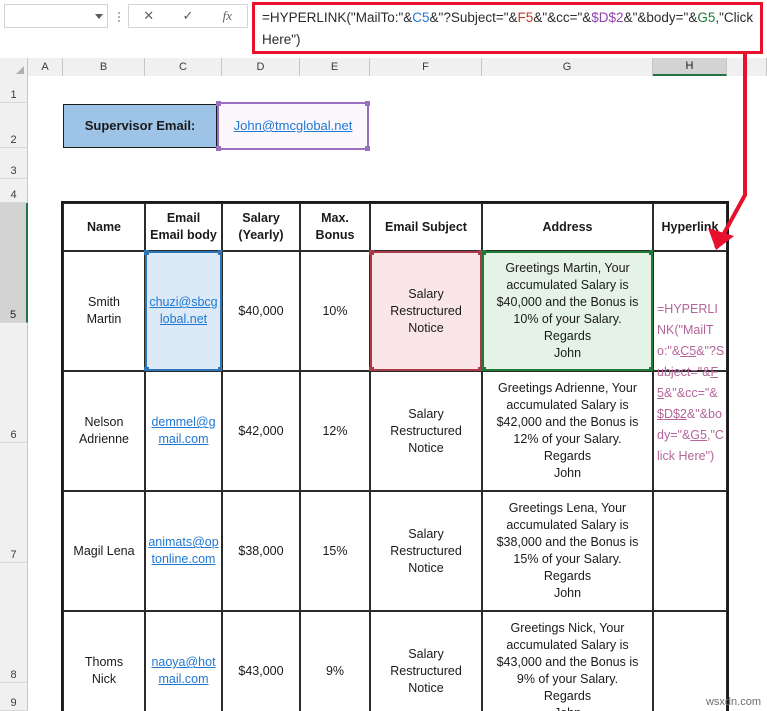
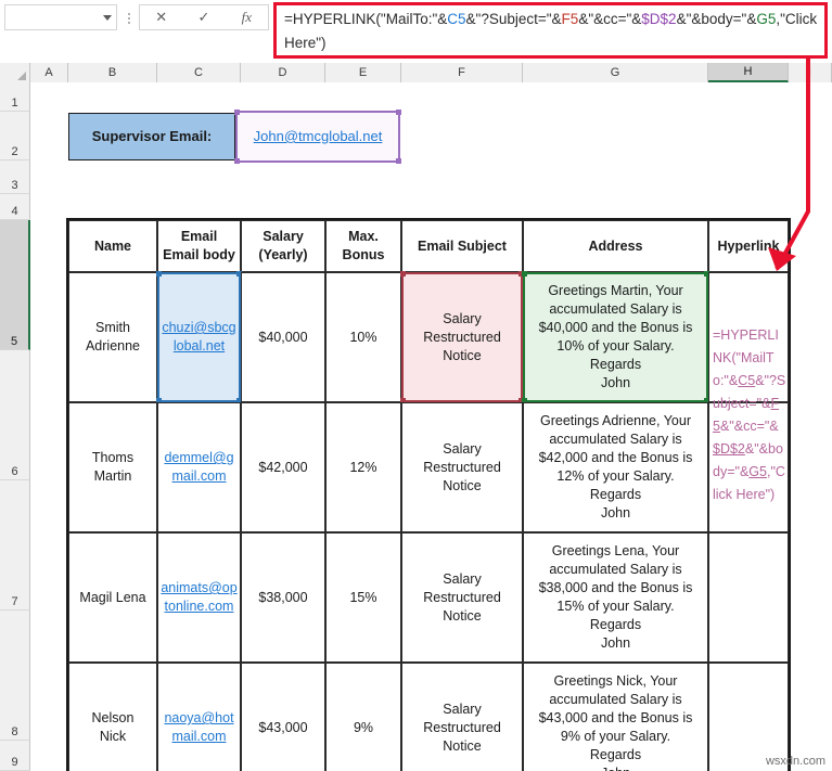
  ✕
  ✓
  fx
  =HYPERLINK("MailTo:"&C5&"?Subject="&F5&"&cc="&$D$2&"&body="&G5,"Click Here")
  A
  B
  C
  D
  E
  F
  G
  H
  1
  2
  3
  4
  5
  6
  7
  8
  9
  Supervisor Email:
  John@tmcglobal.net
  Name
  Email
  Email body
  Salary
  (Yearly)
  Max.
  Bonus
  Email Subject
  Address
  Hyperlink
  Smith
- Martin
+ Adrienne
  chuzi@sbcglobal.net
  $40,000
  10%
  Salary
  Restructured
  Notice
  Greetings Martin, Your
  accumulated Salary is
  $40,000 and the Bonus is
  10% of your Salary.
  Regards
  John
- Nelson
+ Thoms
- Adrienne
+ Martin
  demmel@gmail.com
  $42,000
  12%
  Salary
  Restructured
  Notice
  Greetings Adrienne, Your
  accumulated Salary is
  $42,000 and the Bonus is
  12% of your Salary.
  Regards
  John
  Magil Lena
  animats@optonline.com
  $38,000
  15%
  Salary
  Restructured
  Notice
  Greetings Lena, Your
  accumulated Salary is
  $38,000 and the Bonus is
  15% of your Salary.
  Regards
  John
- Thoms
+ Nelson
  Nick
  naoya@hotmail.com
  $43,000
  9%
  Salary
  Restructured
  Notice
  Greetings Nick, Your
  accumulated Salary is
  $43,000 and the Bonus is
  9% of your Salary.
  Regards
  =HYPERLINK("MailTo:"&C5&"?Subject="&F5&"&cc="&$D$2&"&body="&G5,"Click Here")
  wsxdn.com
